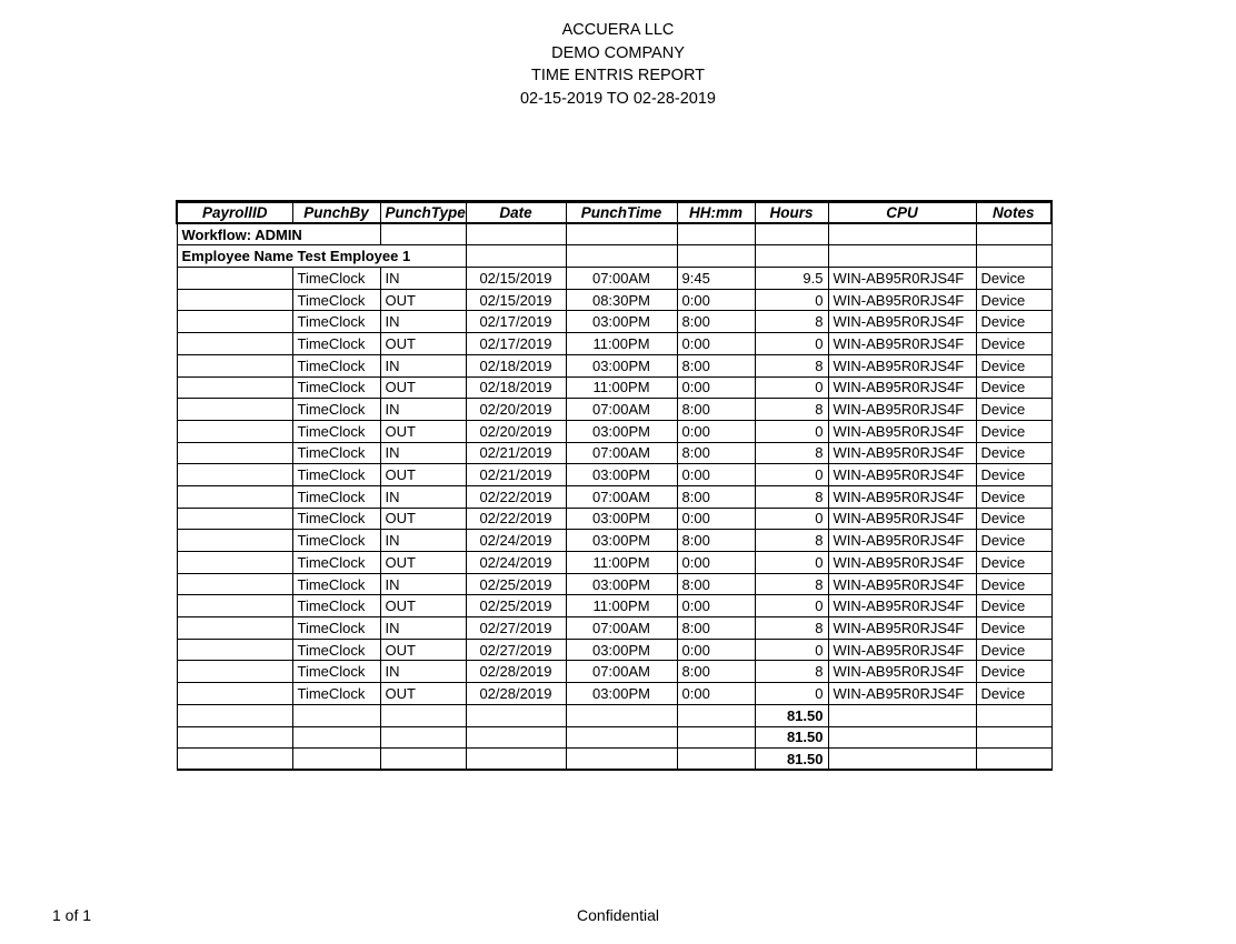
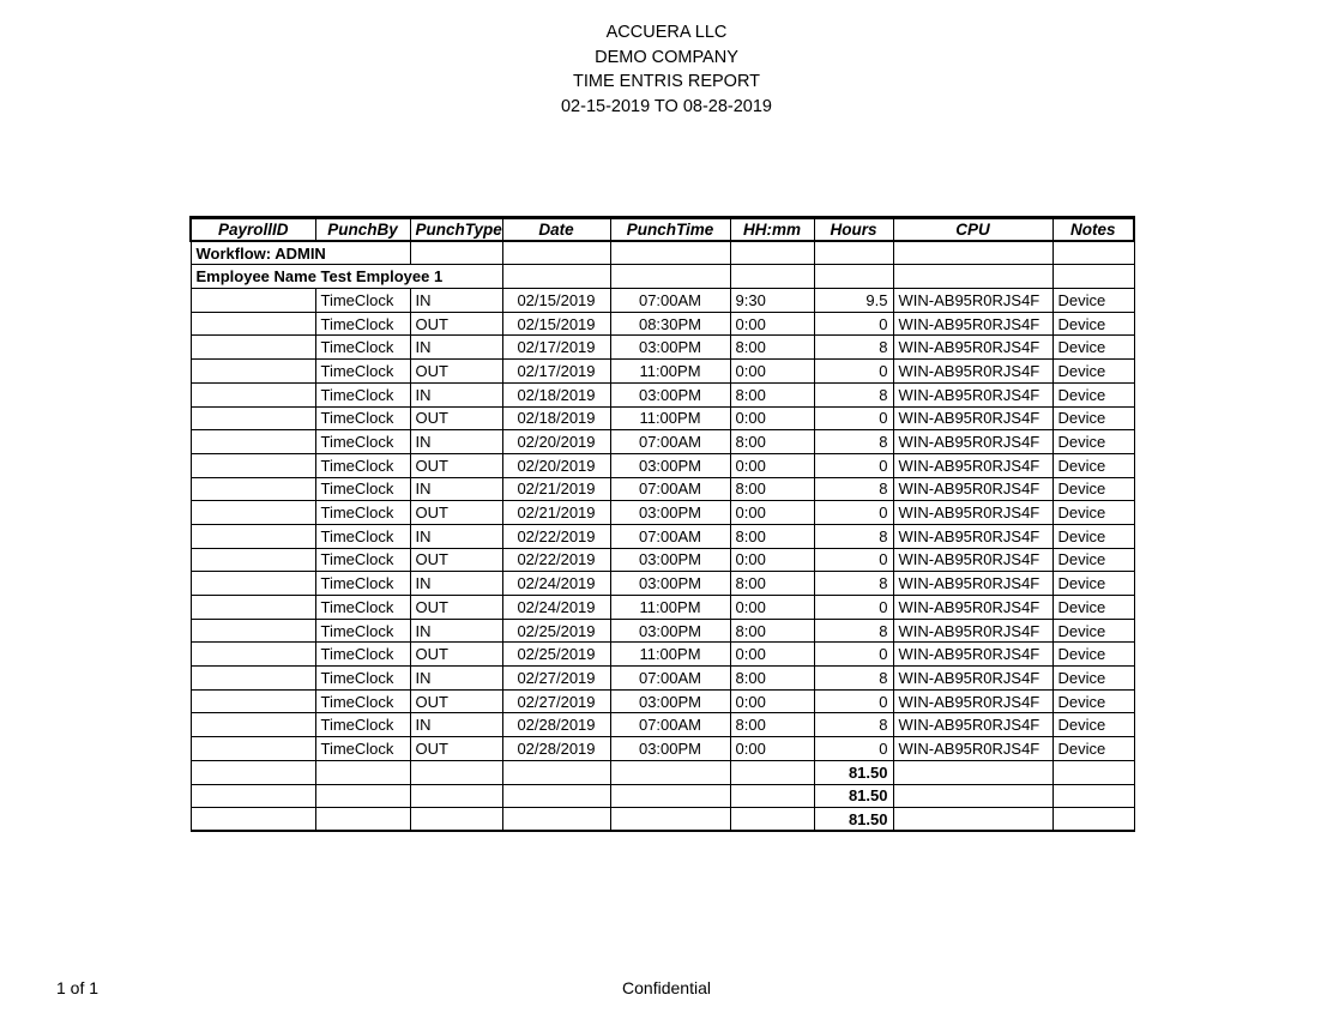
  ACCUERA LLC
  DEMO COMPANY
  TIME ENTRIS REPORT
- 02-15-2019 TO 02-28-2019
+ 02-15-2019 TO 08-28-2019
  PayrollID	PunchBy	PunchType	Date	PunchTime	HH:mm	Hours	CPU	Notes
  Workflow: ADMIN
  Employee Name Test Employee 1
- 	TimeClock	IN	02/15/2019	07:00AM	9:45	9.5	WIN-AB95R0RJS4F	Device
+ 	TimeClock	IN	02/15/2019	07:00AM	9:30	9.5	WIN-AB95R0RJS4F	Device
  	TimeClock	OUT	02/15/2019	08:30PM	0:00	0	WIN-AB95R0RJS4F	Device
  	TimeClock	IN	02/17/2019	03:00PM	8:00	8	WIN-AB95R0RJS4F	Device
  	TimeClock	OUT	02/17/2019	11:00PM	0:00	0	WIN-AB95R0RJS4F	Device
  	TimeClock	IN	02/18/2019	03:00PM	8:00	8	WIN-AB95R0RJS4F	Device
  	TimeClock	OUT	02/18/2019	11:00PM	0:00	0	WIN-AB95R0RJS4F	Device
  	TimeClock	IN	02/20/2019	07:00AM	8:00	8	WIN-AB95R0RJS4F	Device
  	TimeClock	OUT	02/20/2019	03:00PM	0:00	0	WIN-AB95R0RJS4F	Device
  	TimeClock	IN	02/21/2019	07:00AM	8:00	8	WIN-AB95R0RJS4F	Device
  	TimeClock	OUT	02/21/2019	03:00PM	0:00	0	WIN-AB95R0RJS4F	Device
  	TimeClock	IN	02/22/2019	07:00AM	8:00	8	WIN-AB95R0RJS4F	Device
  	TimeClock	OUT	02/22/2019	03:00PM	0:00	0	WIN-AB95R0RJS4F	Device
  	TimeClock	IN	02/24/2019	03:00PM	8:00	8	WIN-AB95R0RJS4F	Device
  	TimeClock	OUT	02/24/2019	11:00PM	0:00	0	WIN-AB95R0RJS4F	Device
  	TimeClock	IN	02/25/2019	03:00PM	8:00	8	WIN-AB95R0RJS4F	Device
  	TimeClock	OUT	02/25/2019	11:00PM	0:00	0	WIN-AB95R0RJS4F	Device
  	TimeClock	IN	02/27/2019	07:00AM	8:00	8	WIN-AB95R0RJS4F	Device
  	TimeClock	OUT	02/27/2019	03:00PM	0:00	0	WIN-AB95R0RJS4F	Device
  	TimeClock	IN	02/28/2019	07:00AM	8:00	8	WIN-AB95R0RJS4F	Device
  	TimeClock	OUT	02/28/2019	03:00PM	0:00	0	WIN-AB95R0RJS4F	Device
  						81.50
  						81.50
  						81.50
  1 of 1
  Confidential
